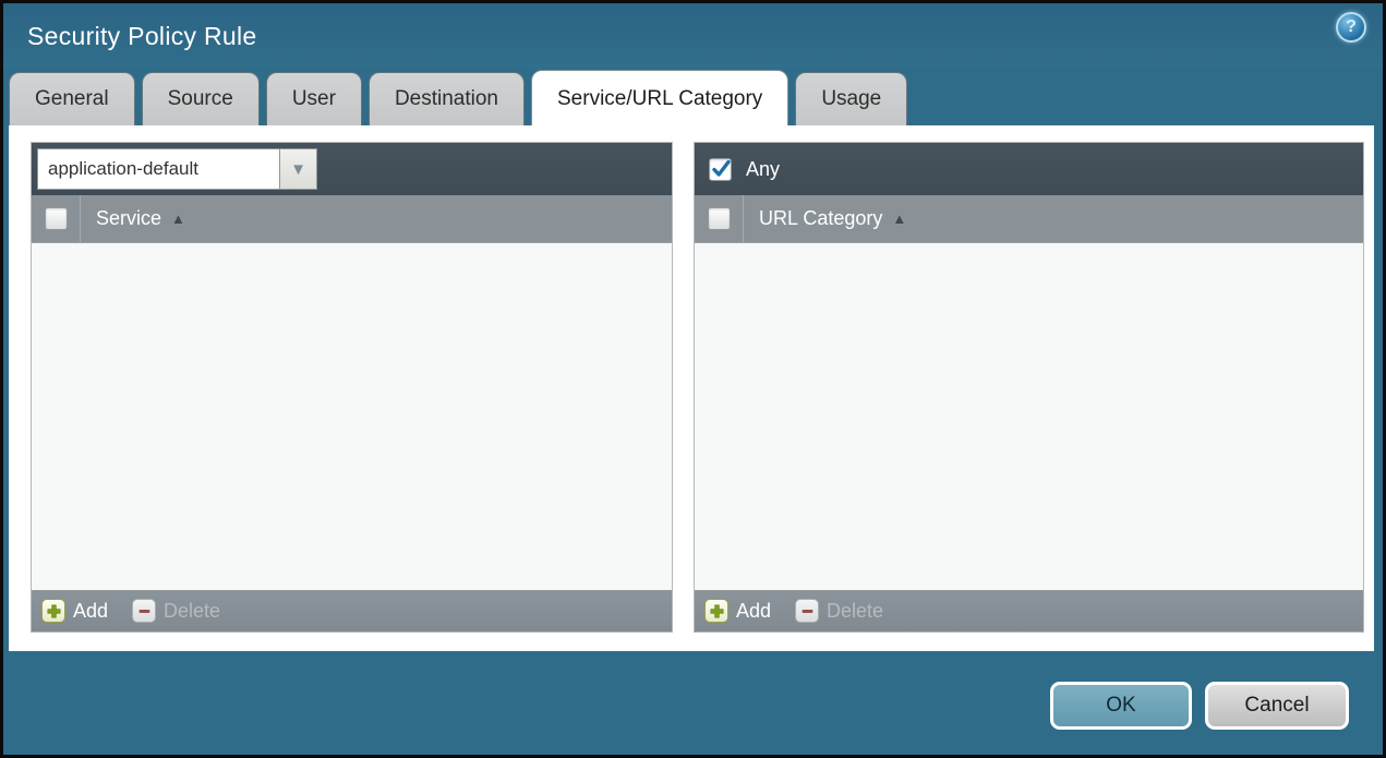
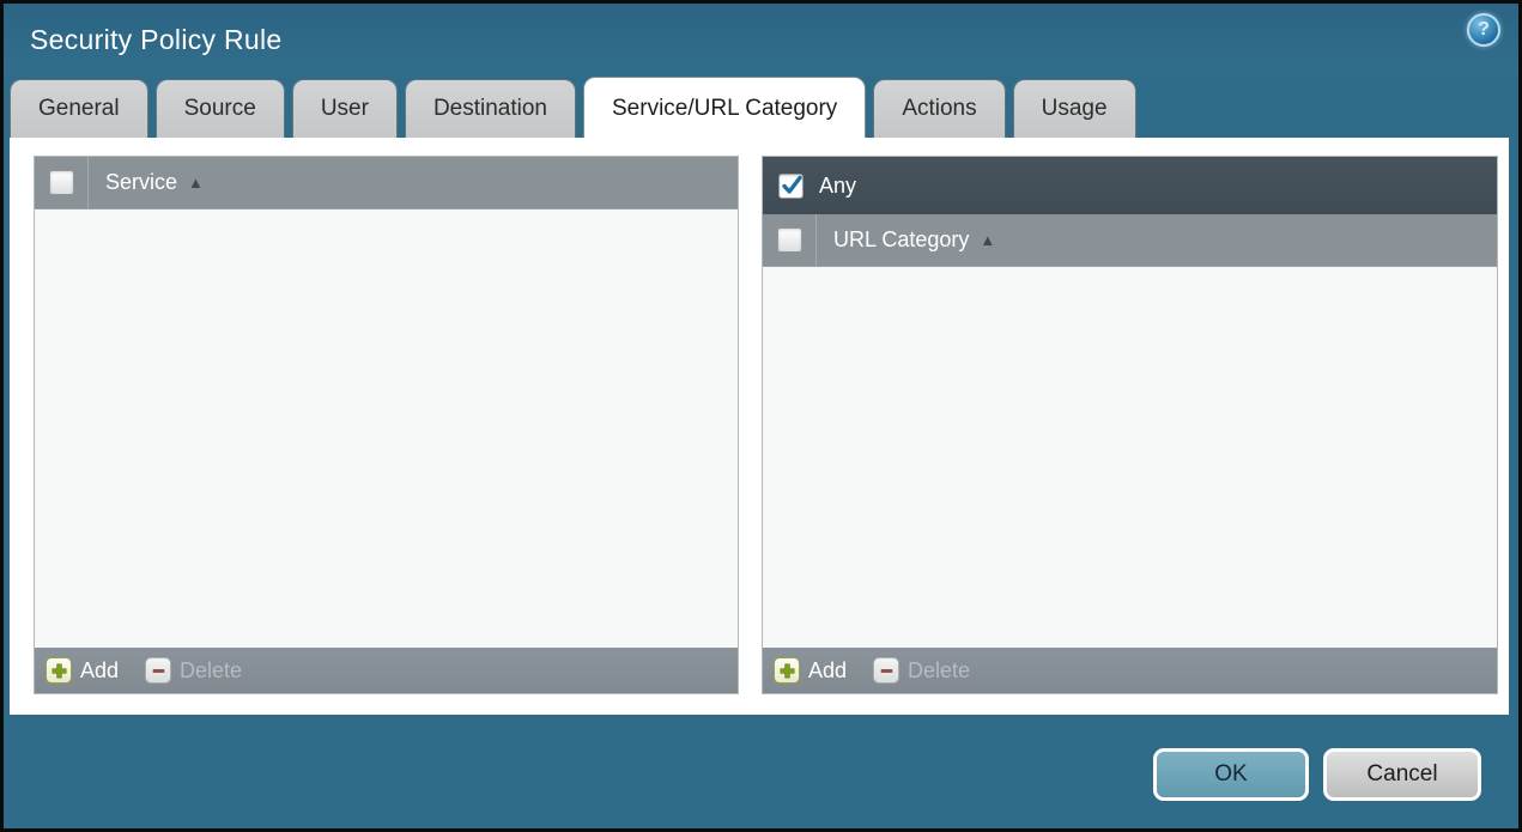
  Security Policy Rule
  ?
  General
  Source
  User
  Destination
  Service/URL Category
+ Actions
  Usage
- application-default
- ▼
  Service
  ▲
  Add
  Delete
  Any
  URL Category
  ▲
  Add
  Delete
  OK
  Cancel
